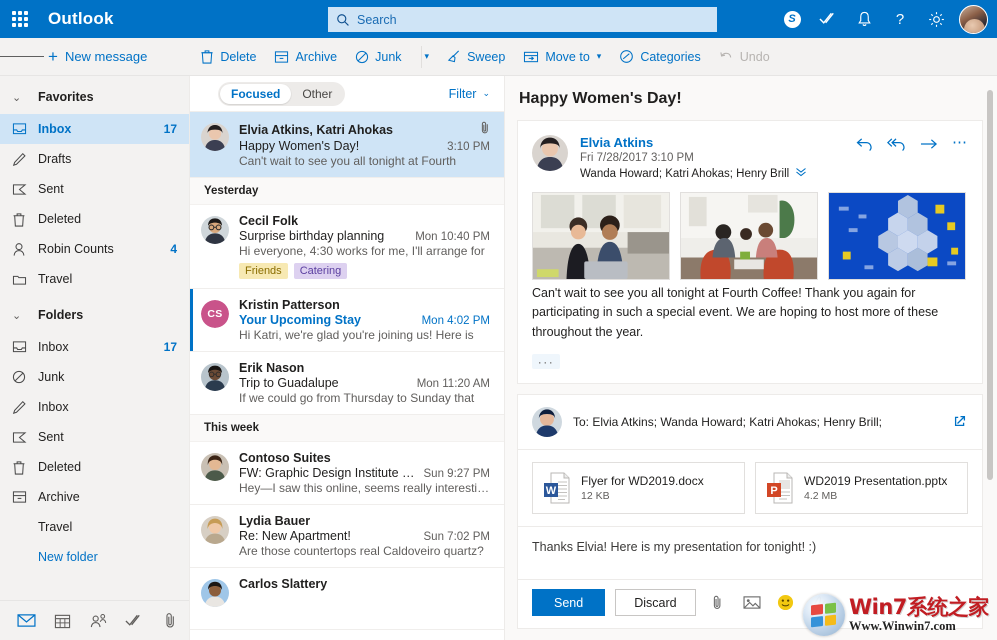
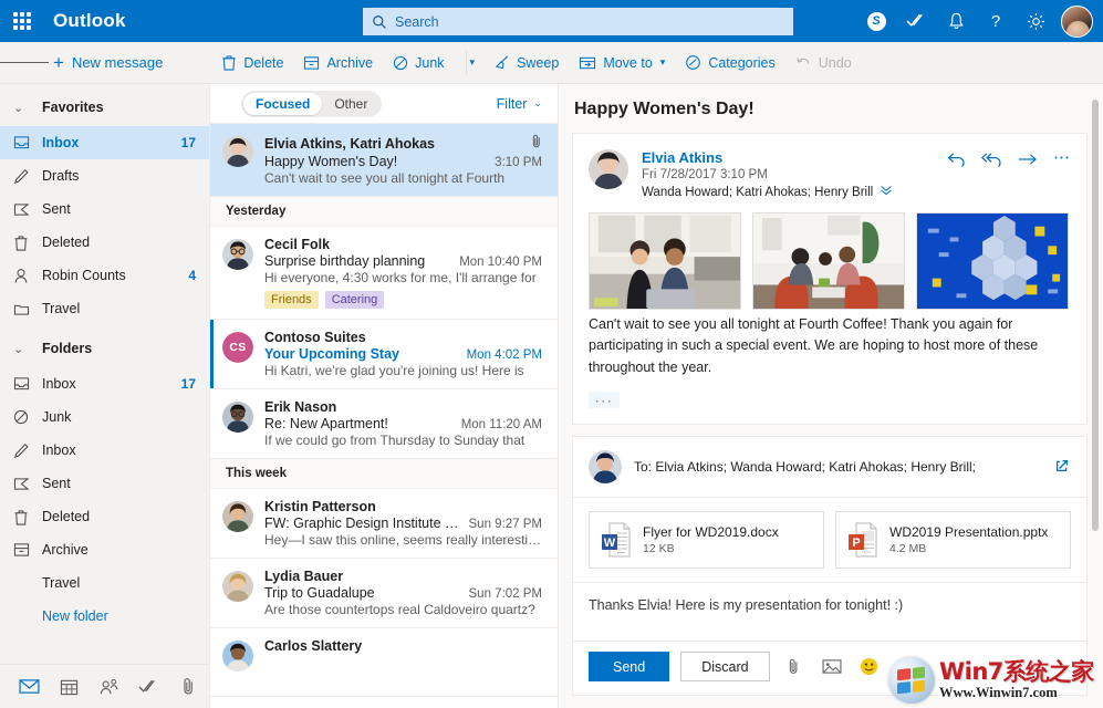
  Outlook
  Search
  S
  ?
  +
  New message
  Delete
  Archive
  Junk
  ▾
  Sweep
  Move to
  ▾
  Categories
  Undo
  ⌄
  Favorites
  Inbox
  17
  Drafts
  Sent
  Deleted
  Robin Counts
  4
  Travel
  ⌄
  Folders
  Inbox
  17
  Junk
  Inbox
  Sent
  Deleted
  Archive
  Travel
  New folder
  Focused
  Other
  Filter
  ⌄
  Elvia Atkins, Katri Ahokas
  Happy Women's Day!
  3:10 PM
  Can't wait to see you all tonight at Fourth
  Yesterday
  Cecil Folk
  Surprise birthday planning
  Mon 10:40 PM
  Hi everyone, 4:30 works for me, I'll arrange for
  Friends
  Catering
  CS
- Kristin Patterson
+ Contoso Suites
  Your Upcoming Stay
  Mon 4:02 PM
  Hi Katri, we're glad you're joining us! Here is
  Erik Nason
- Trip to Guadalupe
+ Re: New Apartment!
  Mon 11:20 AM
  If we could go from Thursday to Sunday that
  This week
- Contoso Suites
+ Kristin Patterson
  FW: Graphic Design Institute Fi…
  Sun 9:27 PM
  Hey—I saw this online, seems really interesting
  Lydia Bauer
- Re: New Apartment!
+ Trip to Guadalupe
  Sun 7:02 PM
  Are those countertops real Caldoveiro quartz?
  Carlos Slattery
  Happy Women's Day!
  Elvia Atkins
  Fri 7/28/2017 3:10 PM
  Wanda Howard; Katri Ahokas; Henry Brill
  ⋯
  Can't wait to see you all tonight at Fourth Coffee! Thank you again for participating in such a special event. We are hoping to host more of these throughout the year.
  ···
  To: Elvia Atkins; Wanda Howard; Katri Ahokas; Henry Brill;
  W
  Flyer for WD2019.docx
  12 KB
  P
  WD2019 Presentation.pptx
  4.2 MB
  Thanks Elvia! Here is my presentation for tonight! :)
  Send
  Discard
  Win7系统之家
  Www.Winwin7.com
